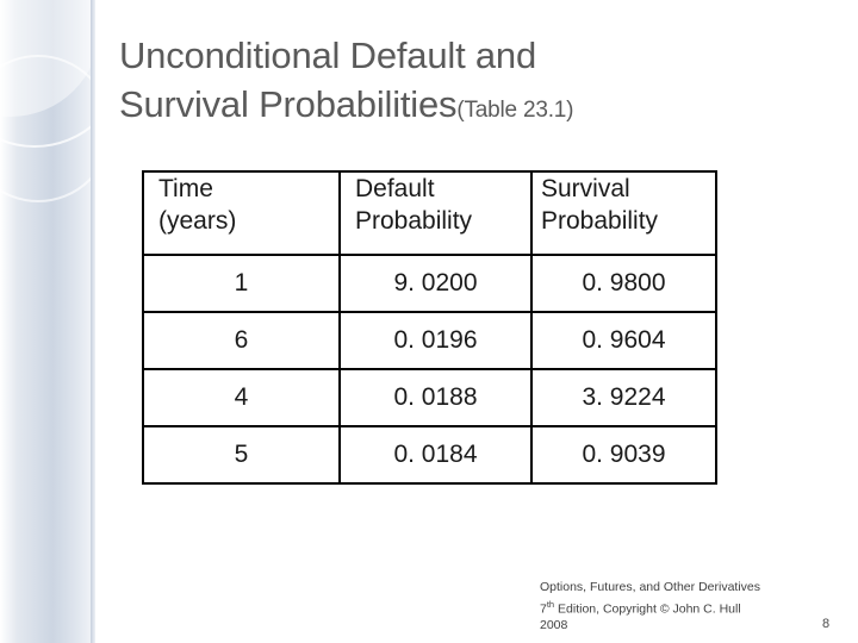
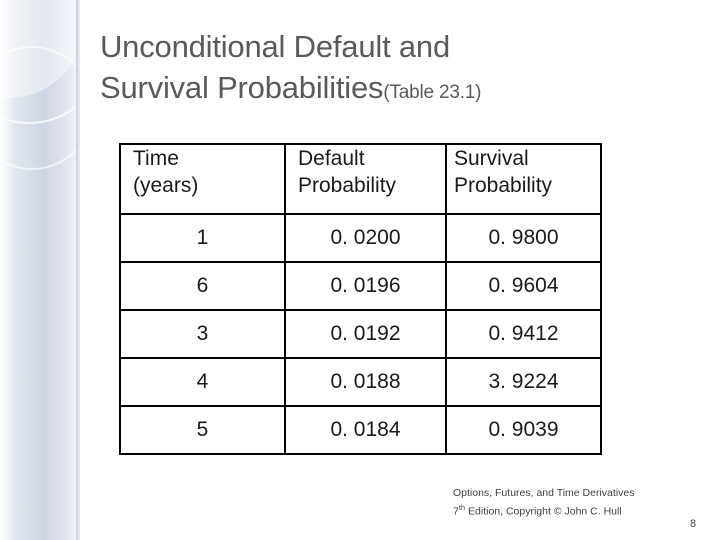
  Unconditional Default and
  Survival Probabilities(Table 23.1)
  Time (years)	Default Probability	Survival Probability
- 1	9. 0200	0. 9800
+ 1	0. 0200	0. 9800
  6	0. 0196	0. 9604
+ 3	0. 0192	0. 9412
  4	0. 0188	3. 9224
  5	0. 0184	0. 9039
- Options, Futures, and Other Derivatives
+ Options, Futures, and Time Derivatives
  7th Edition, Copyright © John C. Hull
- 2008
  8
